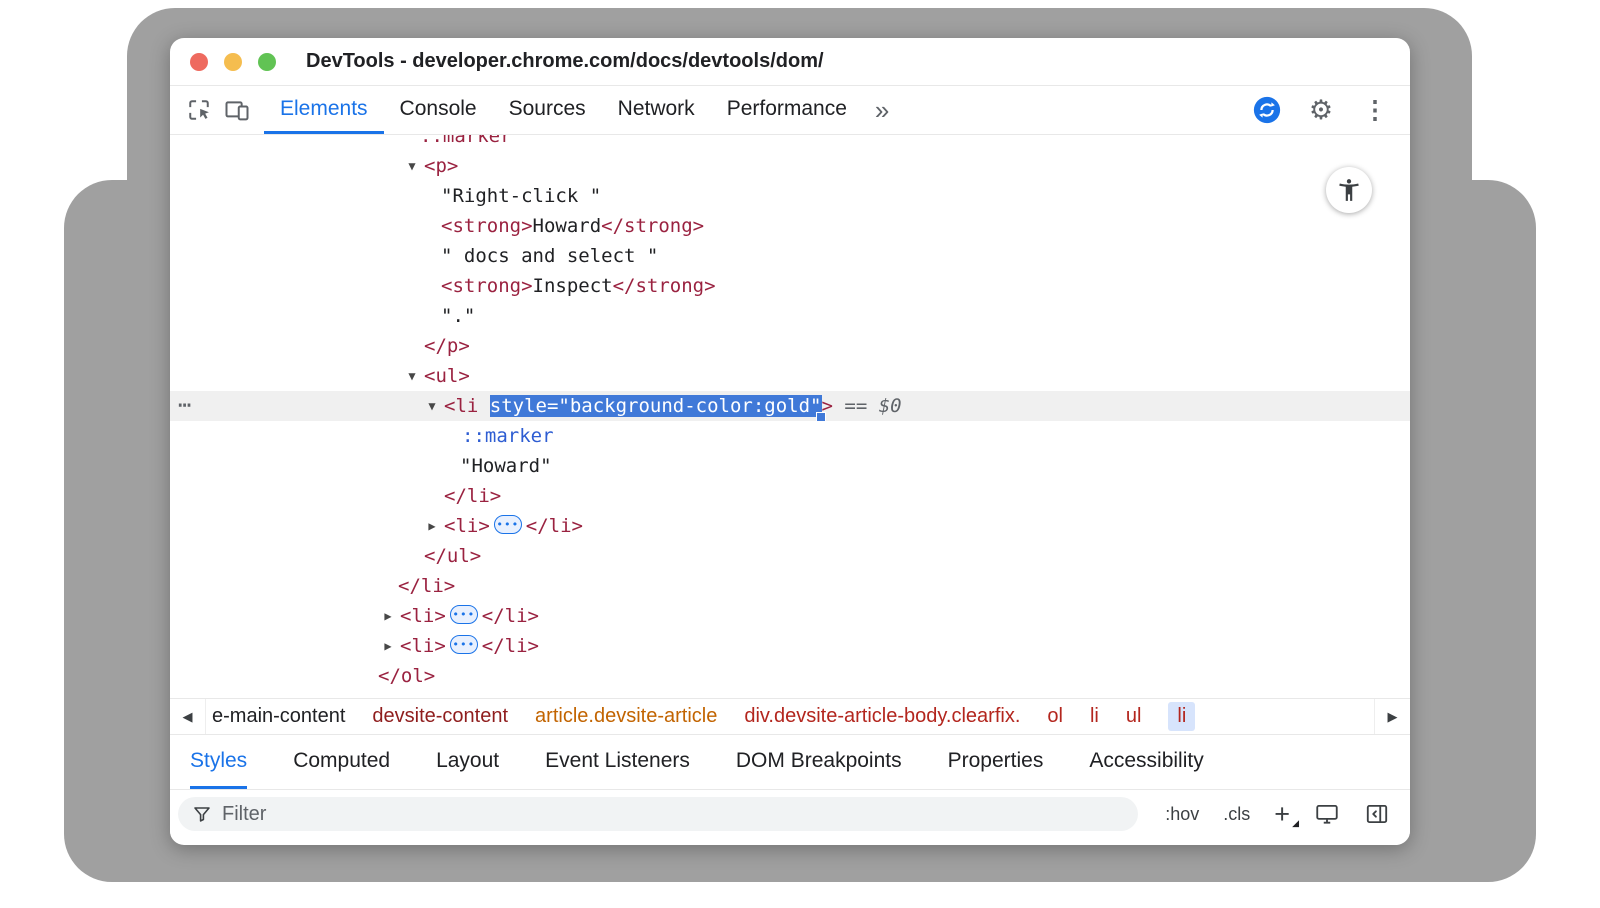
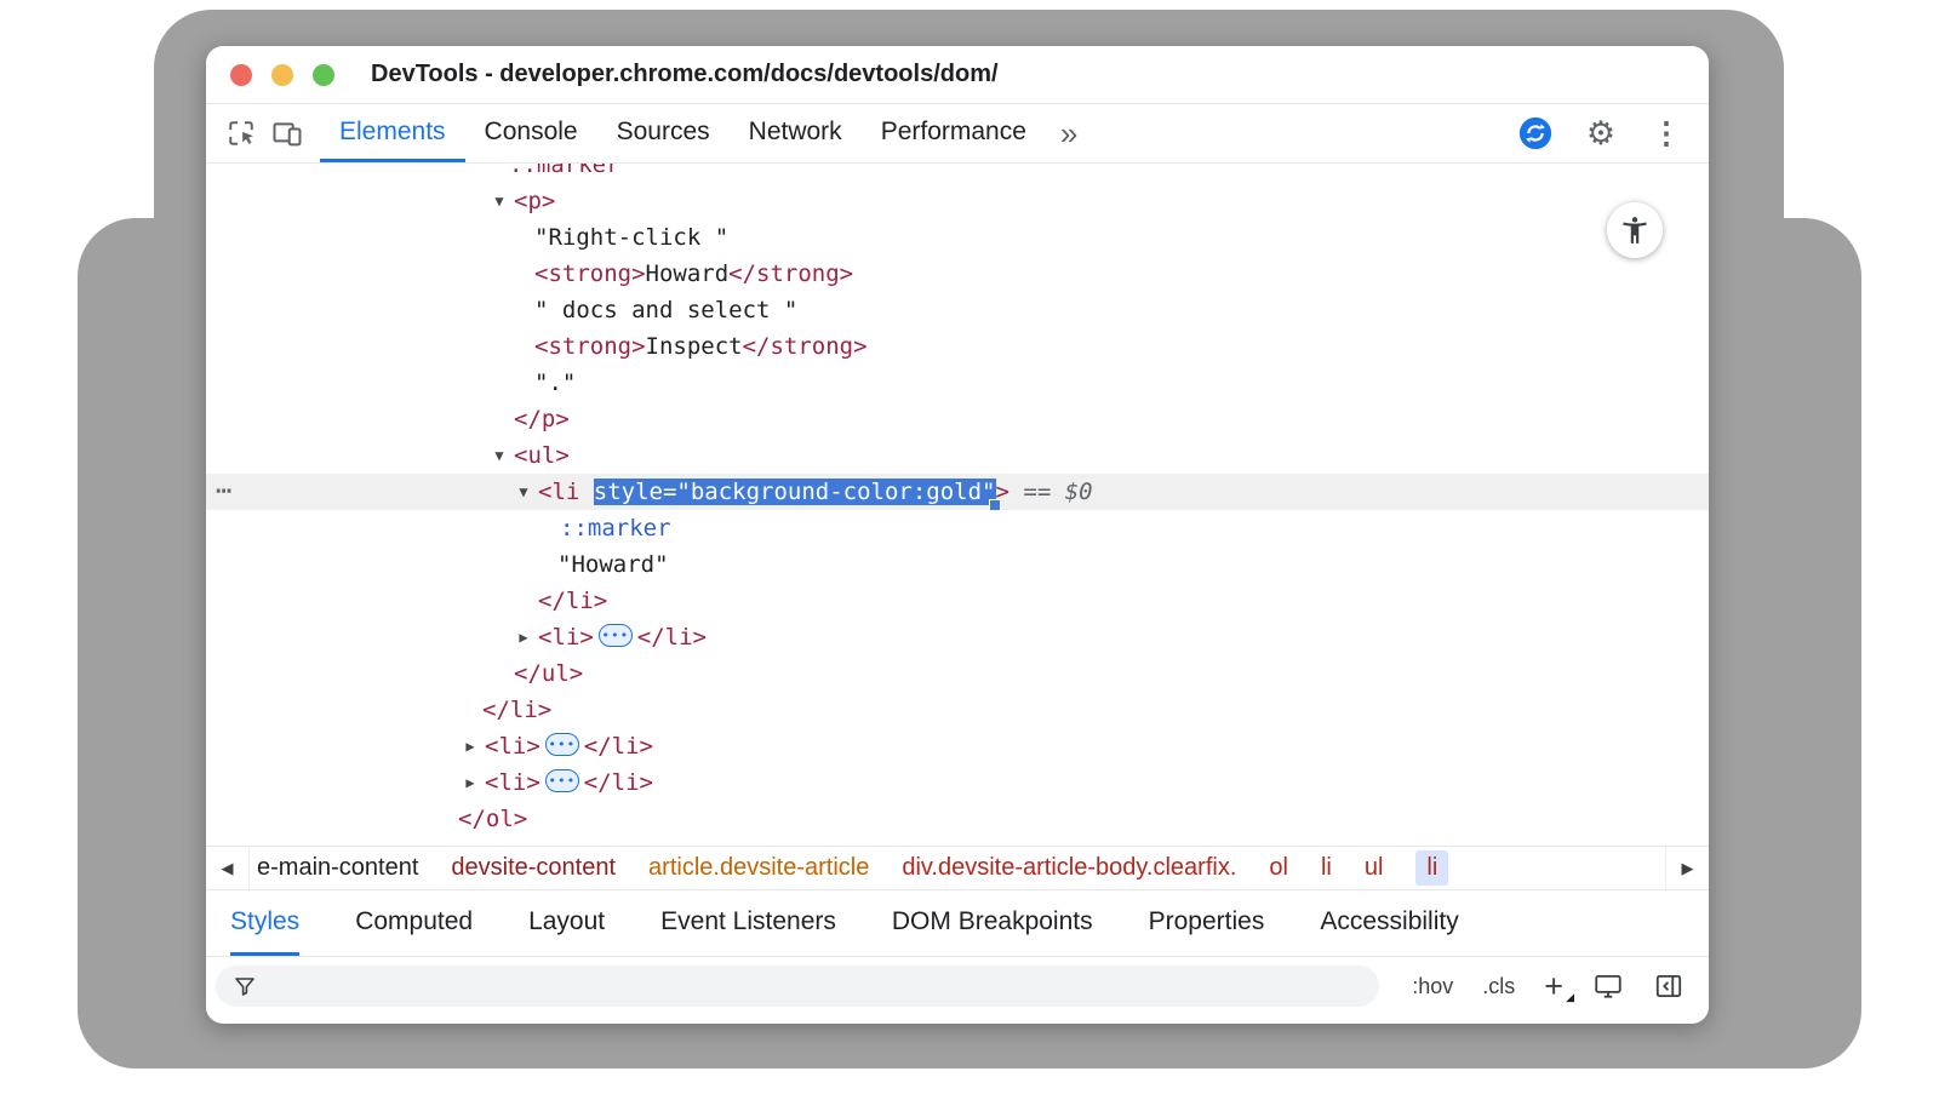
  DevTools - developer.chrome.com/docs/devtools/dom/
  Elements
  Console
  Sources
  Network
  Performance
  »
  ⚙
  ⋮
  ::marker
  ▼
  <p>
  "Right-click "
  <strong>Howard</strong>
  " docs and select "
  <strong>Inspect</strong>
  "."
  </p>
  ▼
  <ul>
  ⋯
  ▼
  <li style="background-color:gold"> == $0
  ::marker
  "Howard"
  </li>
  ▶
  <li> ••• </li>
  </ul>
  </li>
  ▶
  <li> ••• </li>
  ▶
  <li> ••• </li>
  </ol>
  ◀
  e-main-content
  devsite-content
  article.devsite-article
  div.devsite-article-body.clearfix.
  ol
  li
  ul
  li
  ▶
  Styles
  Computed
  Layout
  Event Listeners
  DOM Breakpoints
  Properties
  Accessibility
- Filter
  :hov
  .cls
  +
  ◢
